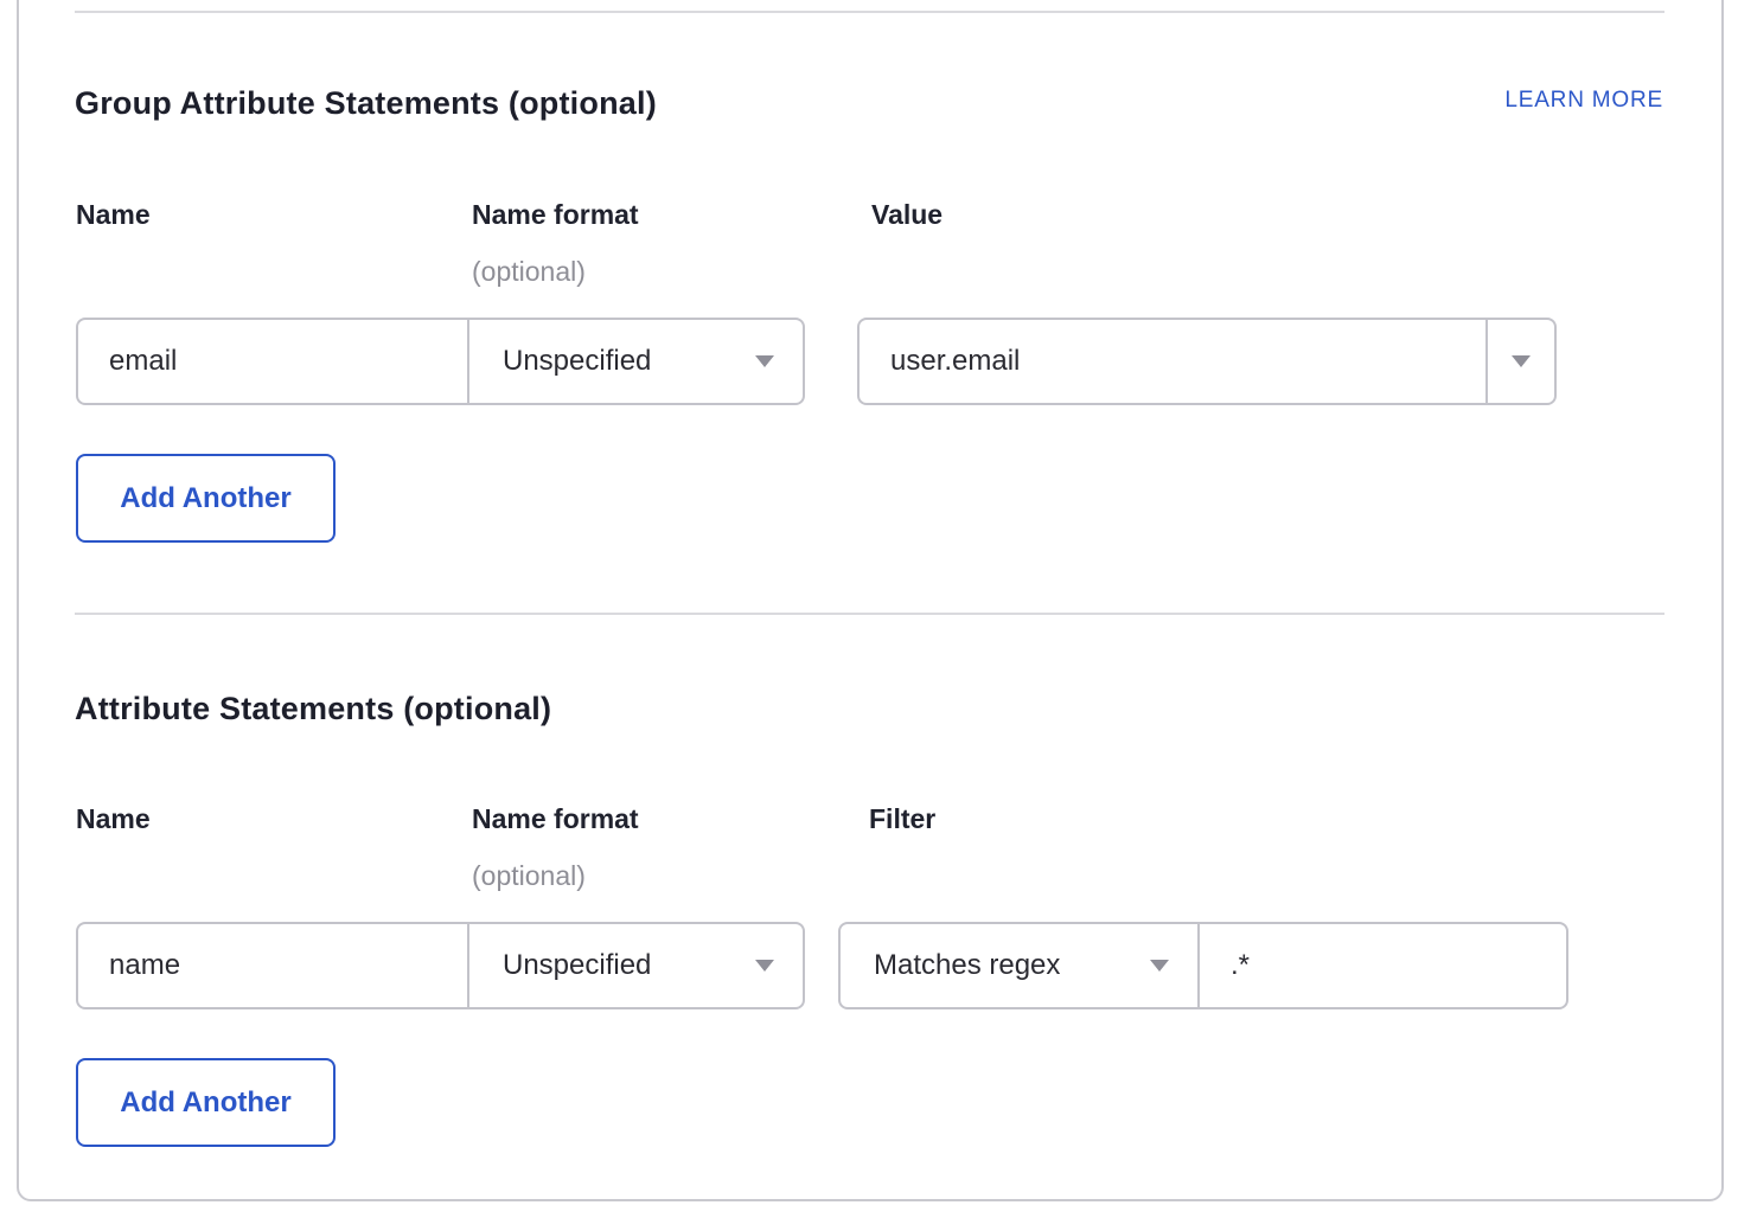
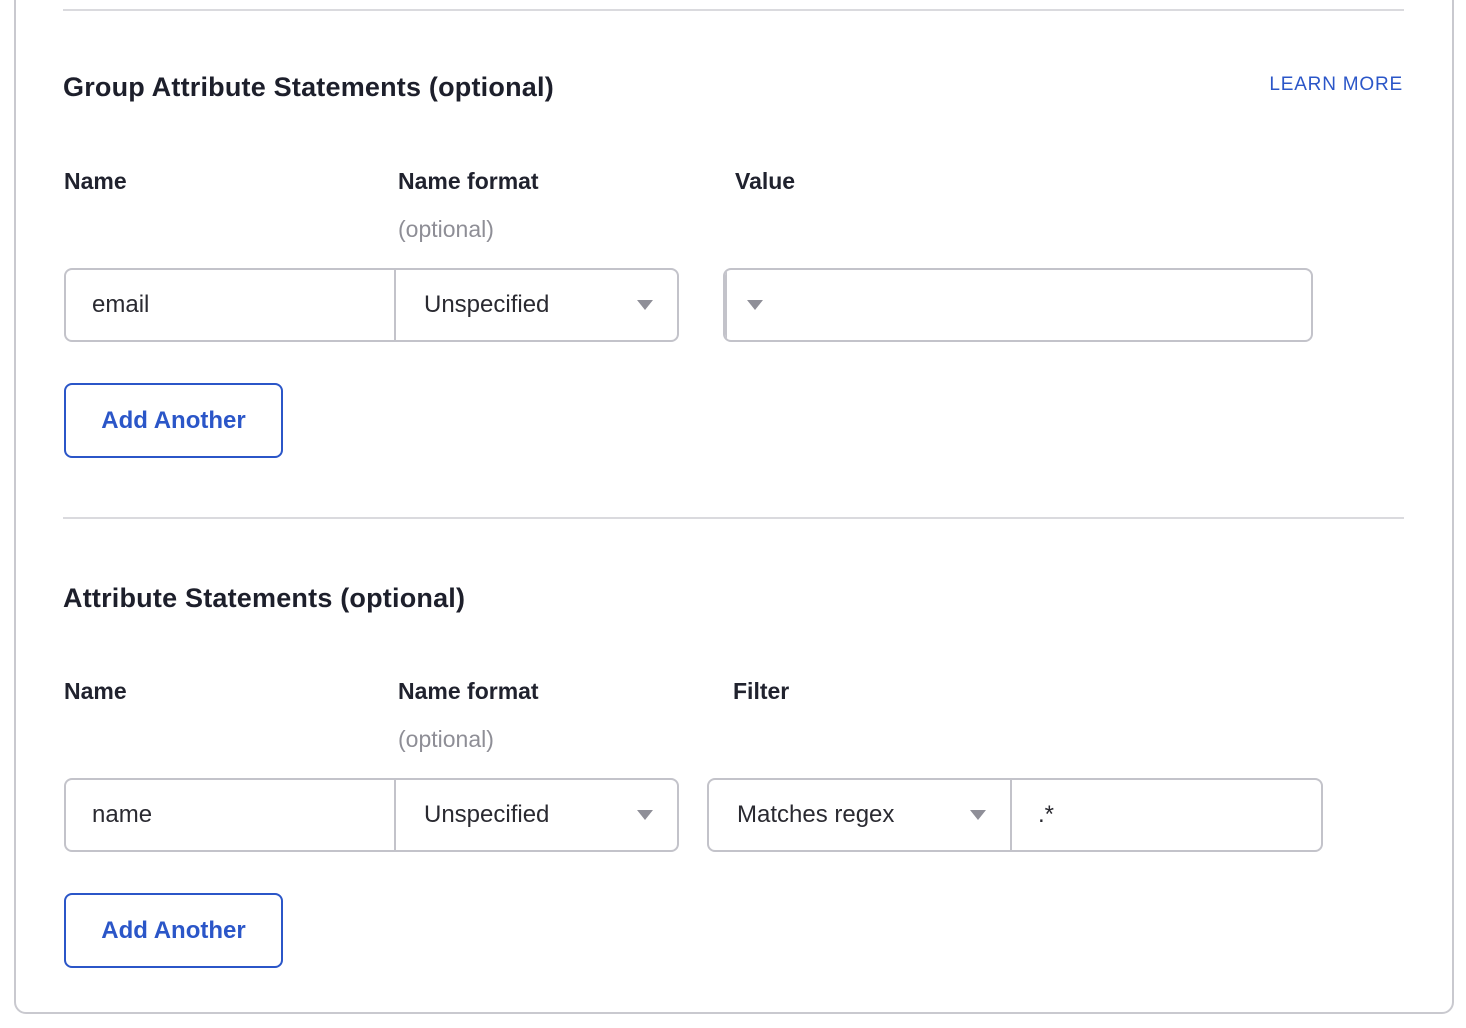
  Group Attribute Statements (optional)
  LEARN MORE
  Name
  Name format
  (optional)
  Value
  email
  Unspecified
- user.email
  Add Another
  Attribute Statements (optional)
  Name
  Name format
  (optional)
  Filter
  name
  Unspecified
  Matches regex
  .*
  Add Another
